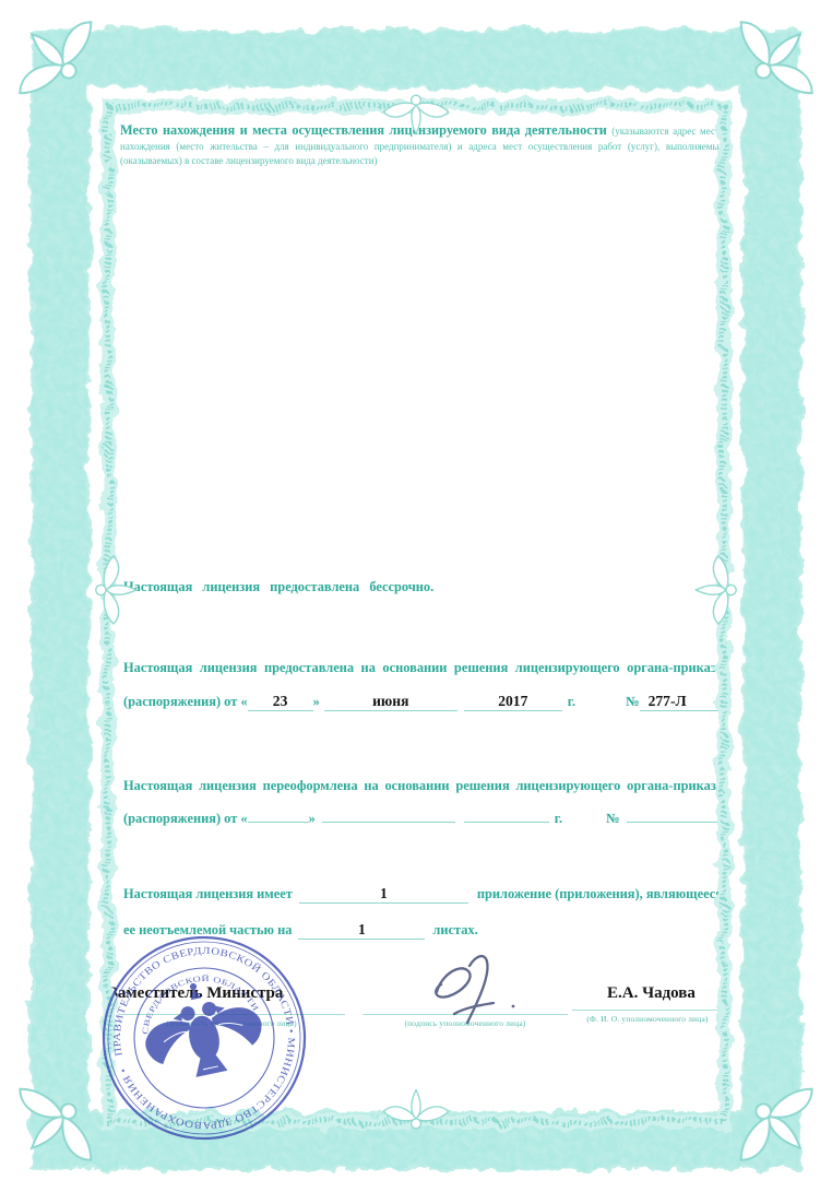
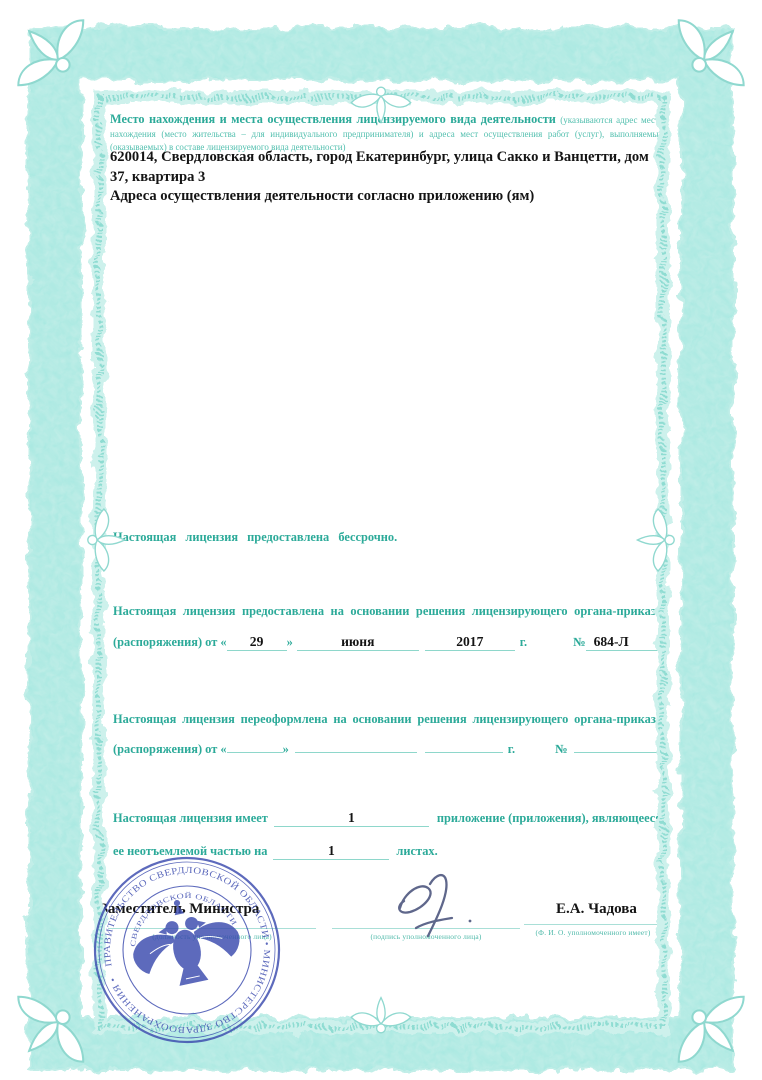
  Место нахождения и места осуществления лицнзируемого вида деятельности (указываются адрес мес нахождения (место жительства – для индивидуального предпринимателя) и адреса мест осуществления работ (услуг), выполняемы (оказываемых) в составе лицензируемого вида деятельности)
+ 620014, Свердловская область, город Екатеринбург, улица Сакко и Ванцетти, дом 37, квартира 3
+ Адреса осуществления деятельности согласно приложению (ям)
  астоящая лицензия предоставлена бессрочно.
  Настоящая лицензия предоставлена на основании решения лицензирующего органа-приказ
  (распоряжения) от «
- 23
+ 29
  »
  июня
  2017
  г.
  №
- 277-Л
+ 684-Л
  Настоящая лицензия переоформлена на основании решения лицензирующего органа-приказ
  (распоряжения) от «
  »
  г.
  №
  Настоящая лицензия имеет
  1
  приложение (приложения), являющеес
  ее неотъемлемой частью на
  1
  листах.
  аместитель Министра
  Е.А. Чадова
  (должность уполномоченного лица)
  (подпись уполнооченного лица)
- (Ф. И. О. уполномоченного лица)
+ (Ф. И. О. уполномоченного имеет)
